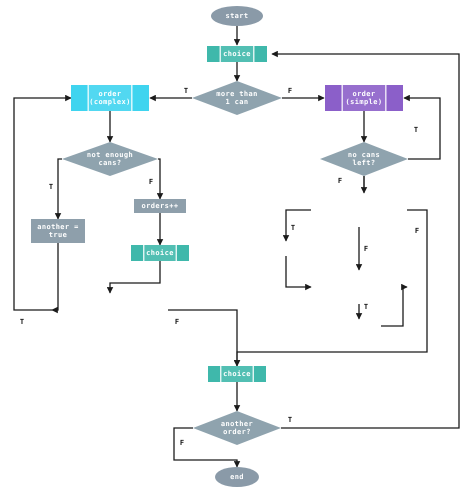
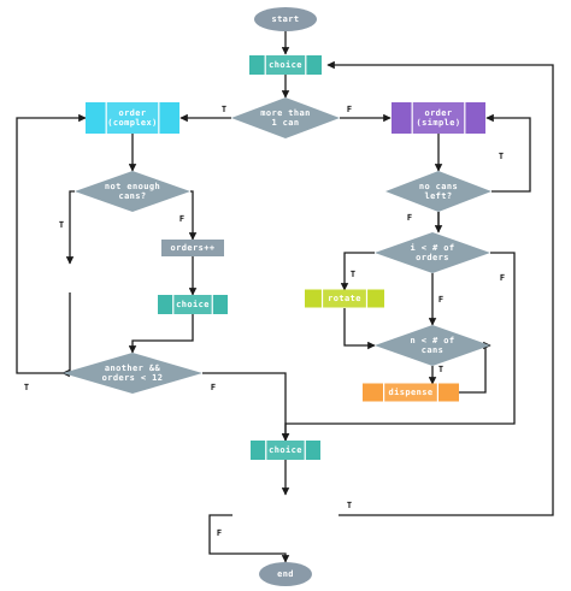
  choice
  more than
  1 can
  order
  (complex)
  order
  (simple)
  not enough
  cans?
  no cans
  left?
- another =
- true
  orders++
+ i < # of
+ orders
+ rotate
+ n < # of
+ cans
+ dispense
+ another &&
+ orders < 12
  choice
- another
- order?
  end
  T
  F
  T
  F
  T
  F
  T
  F
  F
  T
  T
  F
  T
  F
